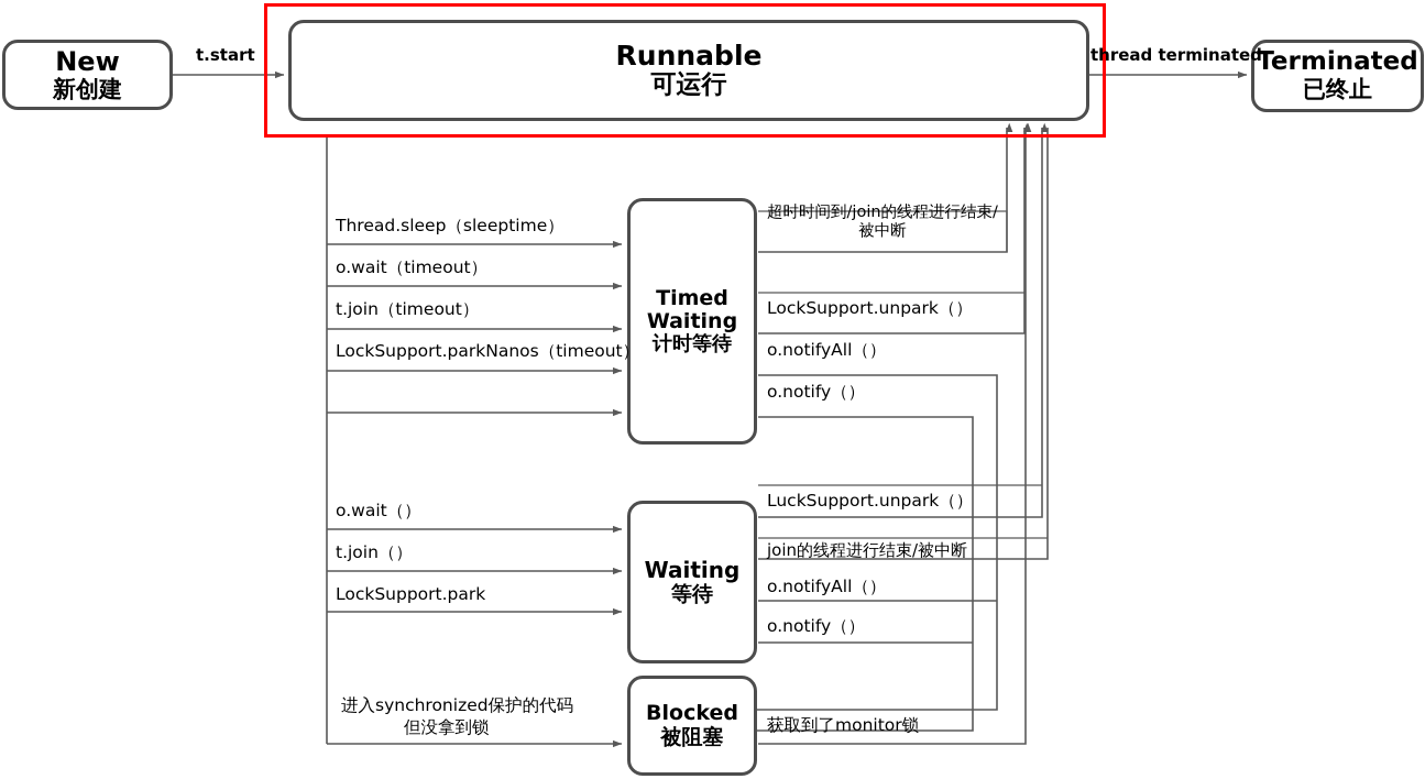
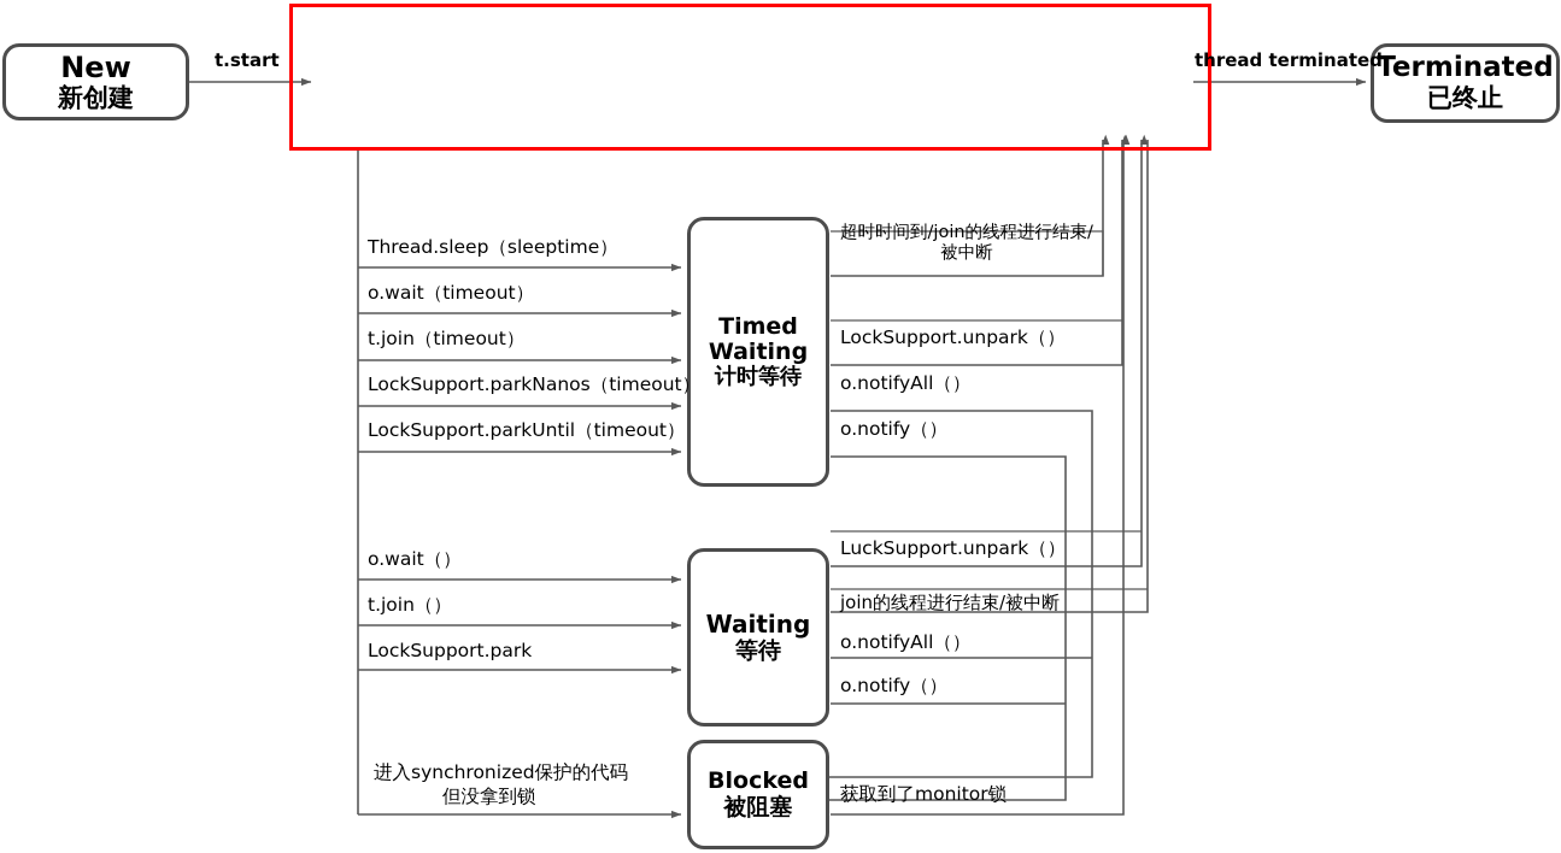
  New
  新创建
- Runnable
- 可运行
  Terminated
  已终止
  Timed
  Waiting
  计时等待
  Waiting
  等待
  Blocked
  被阻塞
  t.start
  thread terminated
  Thread.sleep（sleeptime）
  o.wait（timeout）
  t.join（timeout）
  LockSupport.parkNanos（timeout）
+ LockSupport.parkUntil（timeout）
  超时时间到/join的线程进行结束/被中断
  LockSupport.unpark（）
  o.notifyAll（）
  o.notify（）
  o.wait（）
  t.join（）
  LockSupport.park
  LuckSupport.unpark（）
  join的线程进行结束/被中断
  o.notifyAll（）
  o.notify（）
  进入synchronized保护的代码
  但没拿到锁
  获取到了monitor锁
